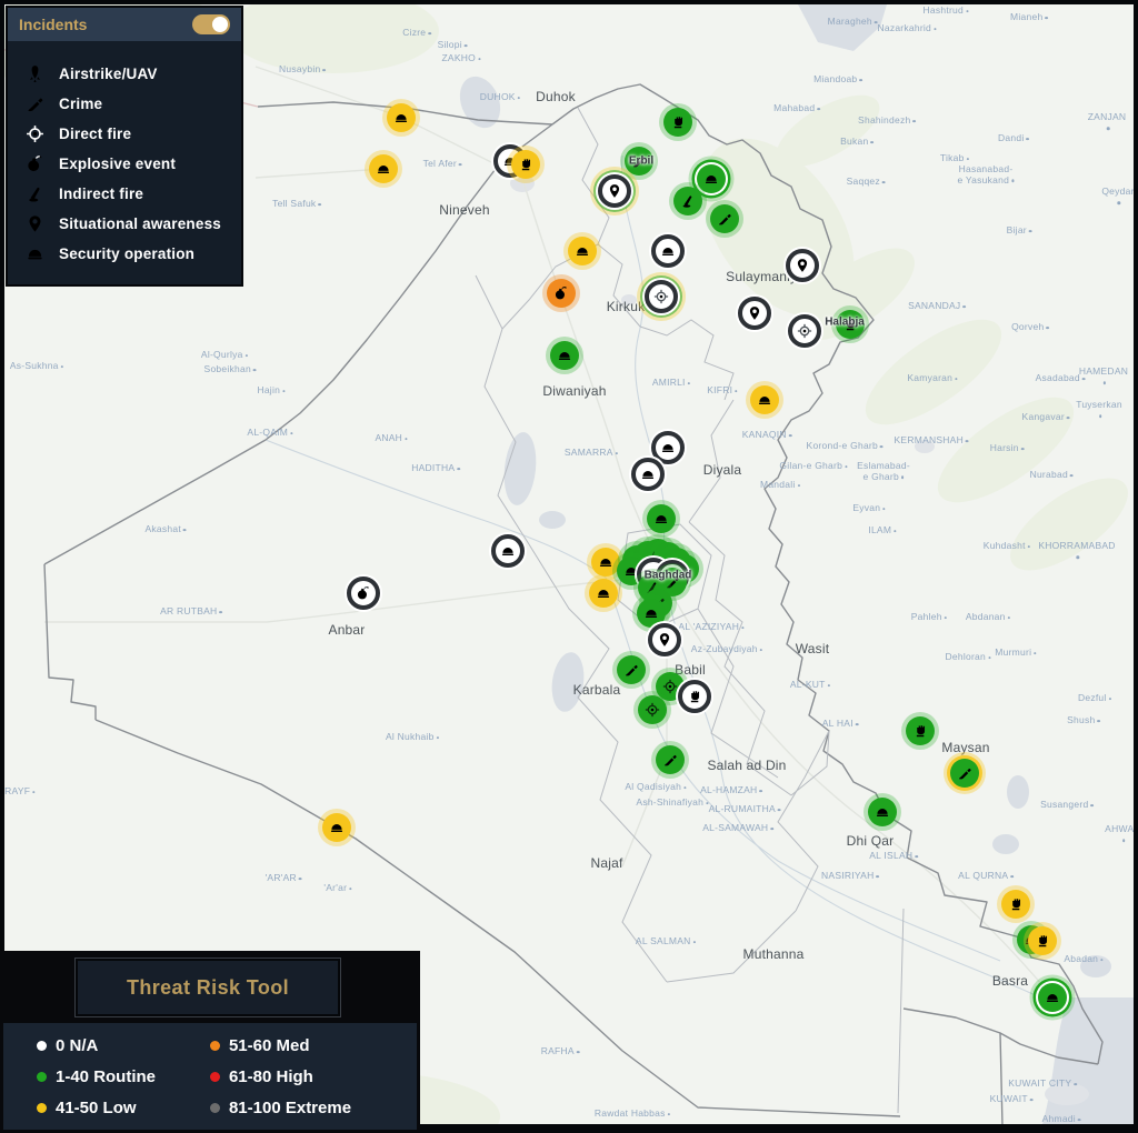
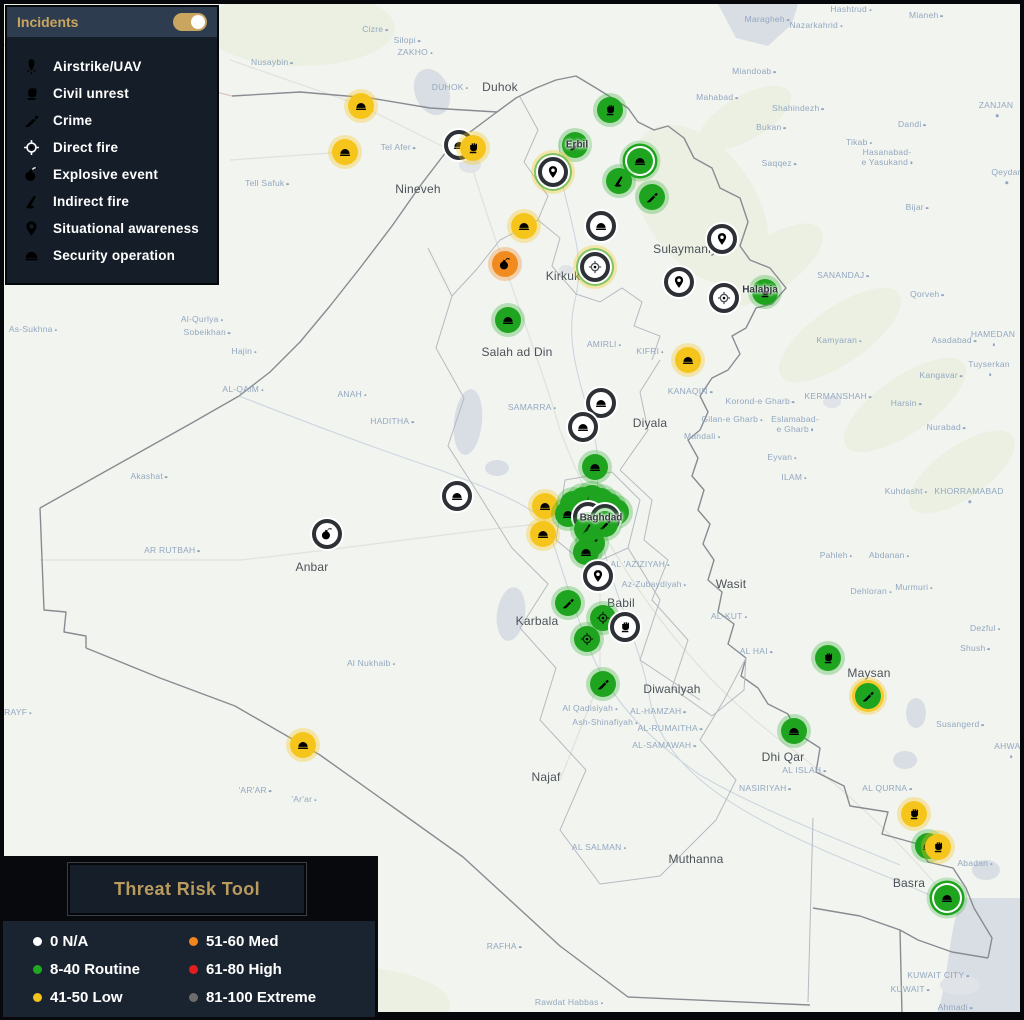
  Cizre
  Silopi
  ZAKHO
  Nusaybin
  DUHOK
  Tel Afer
  Tell Safuk
  Maragheh
  Nazarkahrid
  Hashtrud
  Mianeh
  Miandoab
  Mahabad
  Shahindezh
  Bukan
  Saqqez
  Tikab
  Dandi
  ZANJAN
  Hasanabad-
  e Yasukand
  Qeydar
  Bijar
  SANANDAJ
  Qorveh
  Kamyaran
  Asadabad
  HAMEDAN
  Kangavar
  Tuyserkan
  KERMANSHAH
  Harsin
  Nurabad
  Kuhdasht
  KHORRAMABAD
  Pahleh
  Abdanan
  Murmuri
  Dehloran
  As-Sukhna
  Al-Qurlya
  Sobeikhan
  Hajin
  AL-QAIM
  ANAH
  HADITHA
  Akashat
  AR RUTBAH
  'AR'AR
  'Ar'ar
  Al Nukhaib
  SAMARRA
  AMIRLI
  KIFRI
  KANAQIN
  Mandali
  Korond-e Gharb
  Gilan-e Gharb
  Eslamabad-
  e Gharb
  Eyvan
  ILAM
  AL 'AZIZIYAH
  Az-Zubaydiyah
  AL-KUT
  AL HAI
  Al Qadisiyah
  AL-HAMZAH
  Ash-Shinafiyah
  AL-RUMAITHA
  AL-SAMAWAH
  AL ISLAH
  NASIRIYAH
  AL QURNA
  AL SALMAN
  RAFHA
  Rawdat Habbas
  Abadan
  Susangerd
  Dezful
  Shush
  AHWA
  KUWAIT CITY
  KUWAIT
  Ahmadi
  Duhok
  Nineveh
  Kirkuk
- Diwaniyah
+ Salah ad Din
  Sulaymani
  Diyala
  Anbar
  Karbala
  Babil
  Wasit
  Najaf
- Salah ad Din
+ Diwaniyah
  Muthanna
  Dhi Qar
  Maysan
  Basra
  Baghdad
  Erbil
  Halabja
  Incidents
  Airstrike/UAV
+ Civil unrest
  Crime
  Direct fire
  Explosive event
  Indirect fire
  Situational awareness
  Security operation
  Threat Risk Tool
  0 N/A
- 1-40 Routine
+ 8-40 Routine
  41-50 Low
  51-60 Med
  61-80 High
  81-100 Extreme
